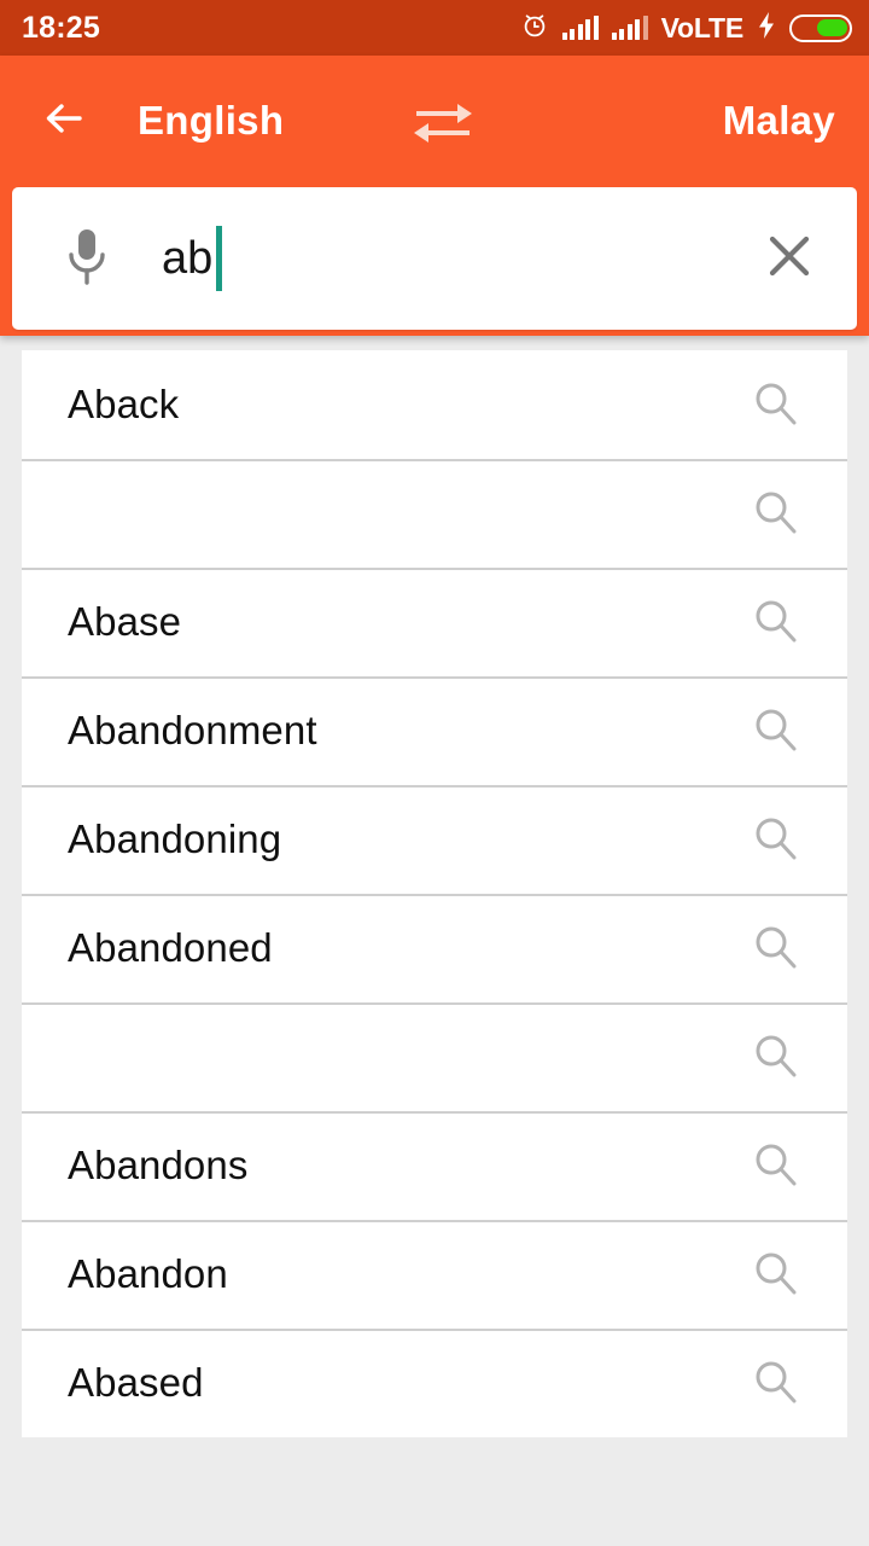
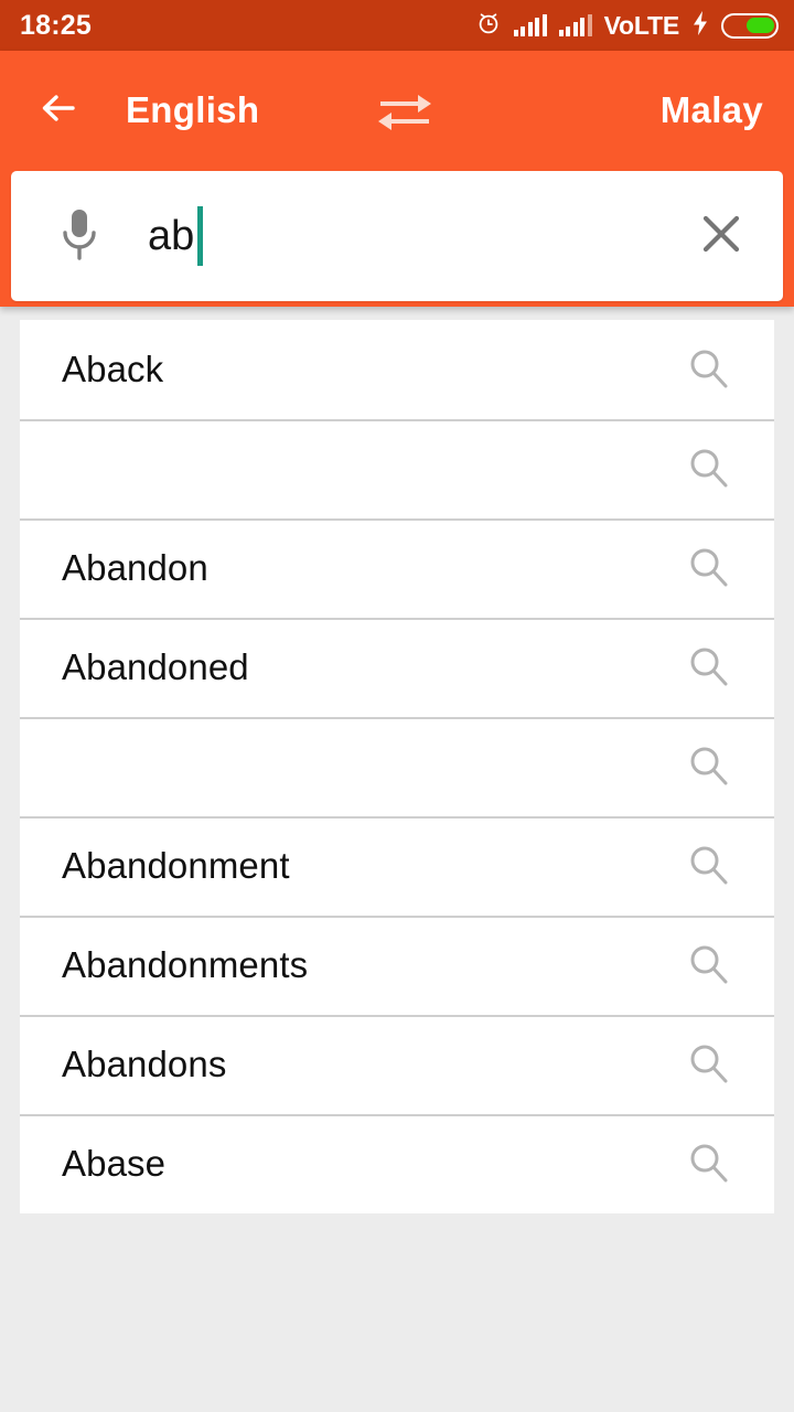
  18:25
  VoLTE
  English
  Malay
  ab
  Aback
- Abase
+ Abandon
- Abandonment
+ Abandoned
- Abandoning
- Abandoned
+ Abandonment
+ Abandonments
  Abandons
- Abandon
+ Abase
- Abased
